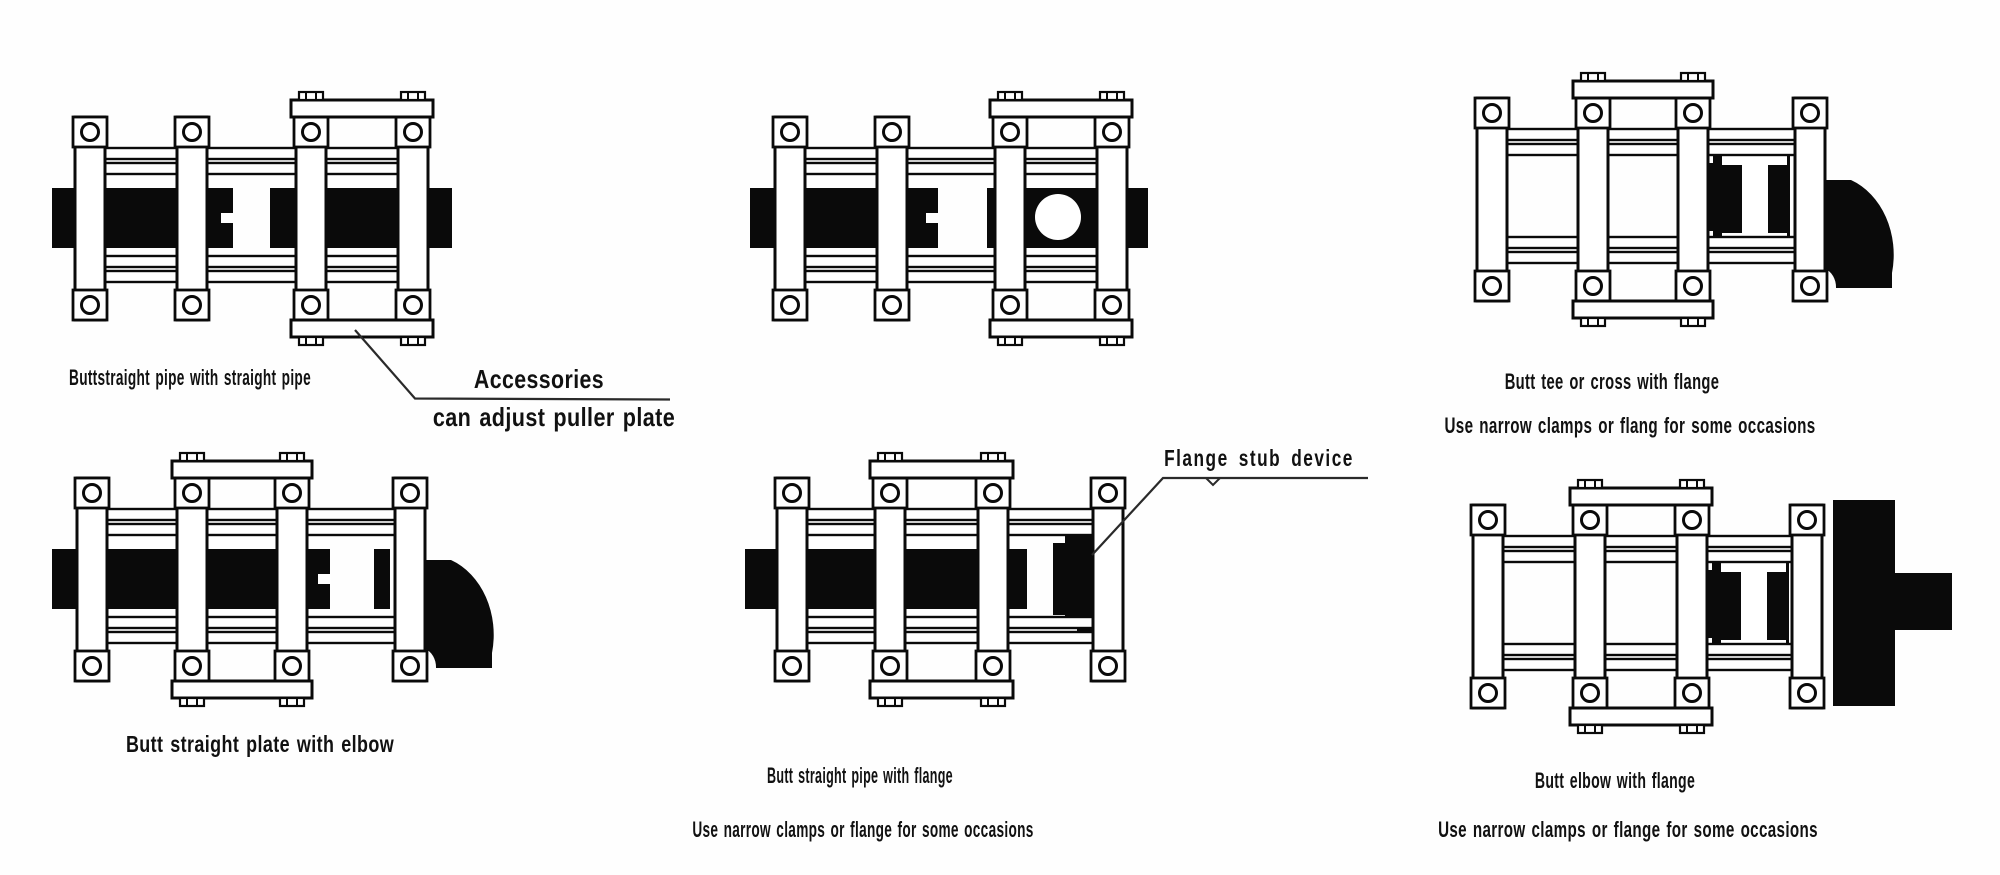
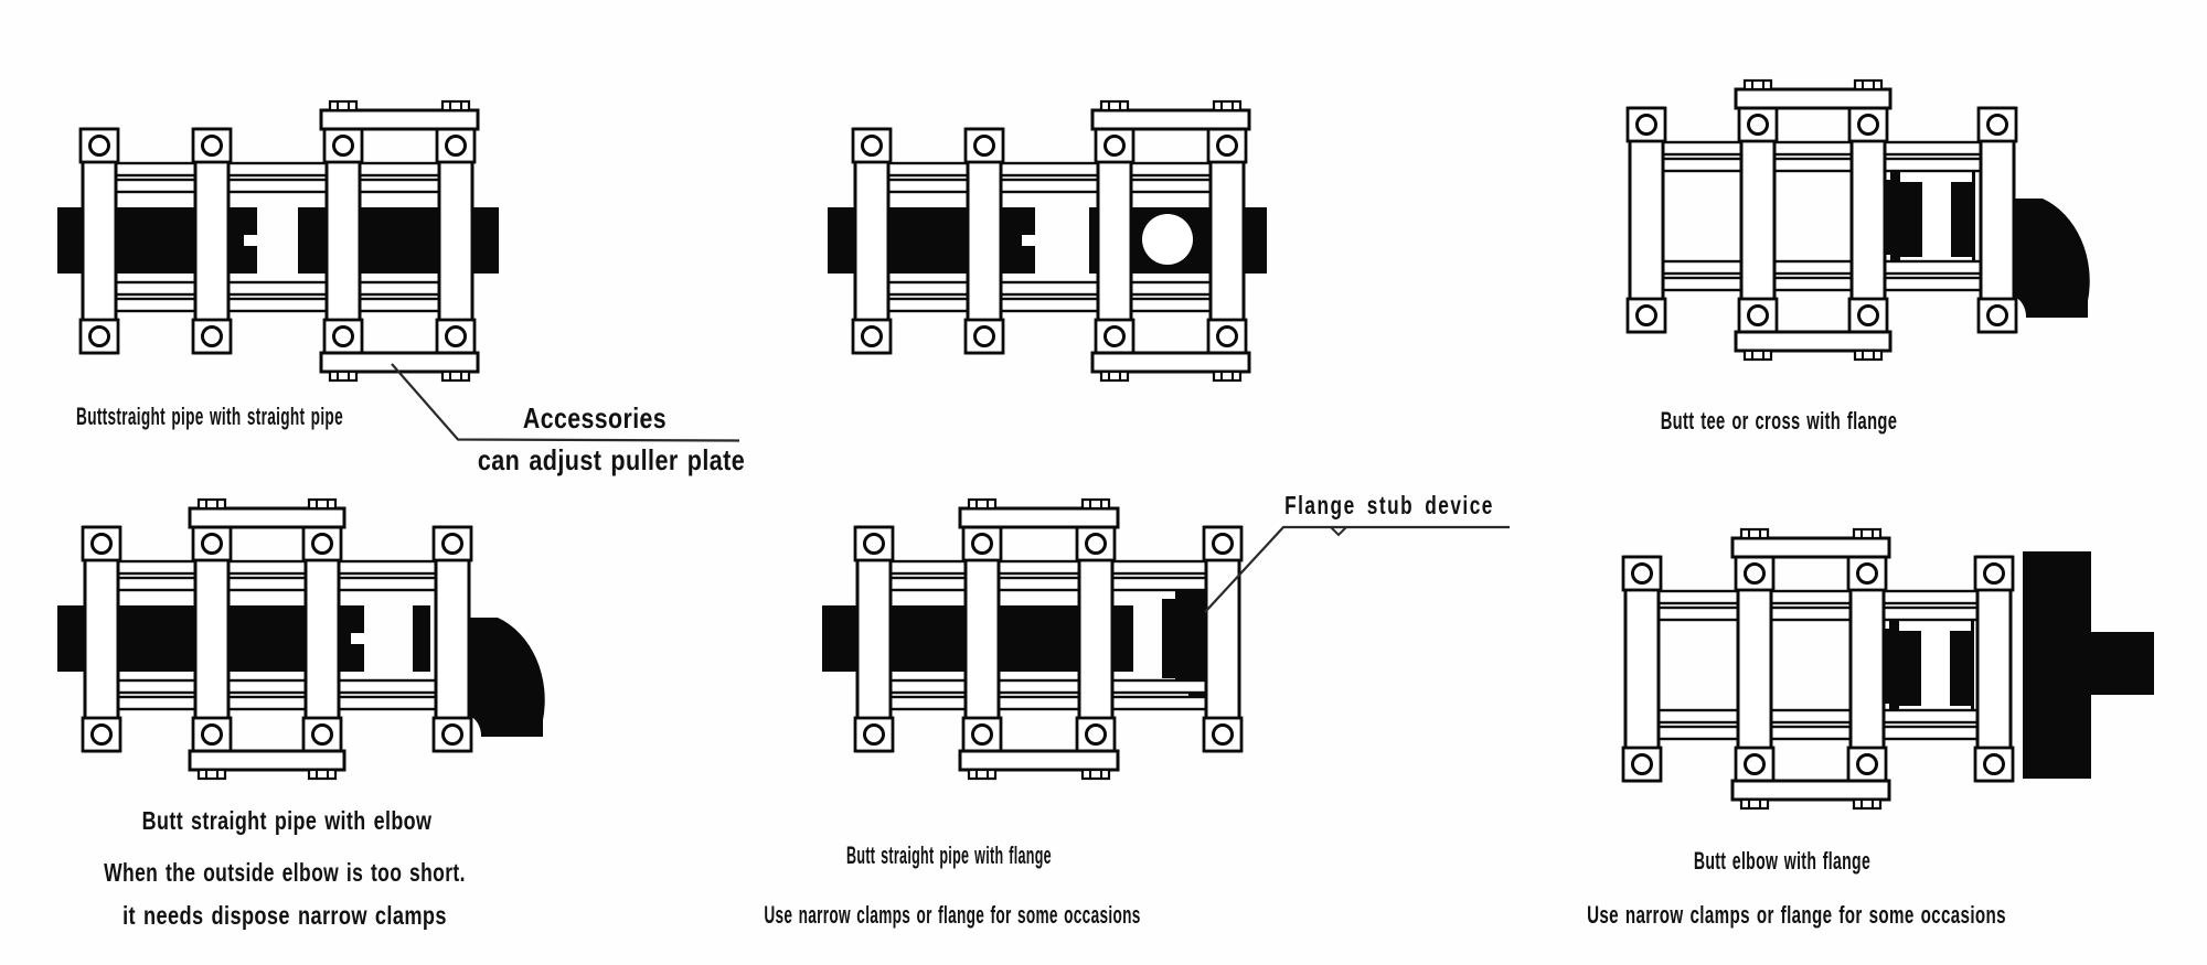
  Buttstraight pipe with straight pipe
  Accessories
  can adjust puller plate
  Butt tee or cross with flange
- Use narrow clamps or flang for some occasions
  Flange stub device
- Butt straight plate with elbow
+ Butt straight pipe with elbow
+ When the outside elbow is too short.
+ it needs dispose narrow clamps
  Butt straight pipe with flange
  Use narrow clamps or flange for some occasions
  Butt elbow with flange
  Use narrow clamps or flange for some occasions
